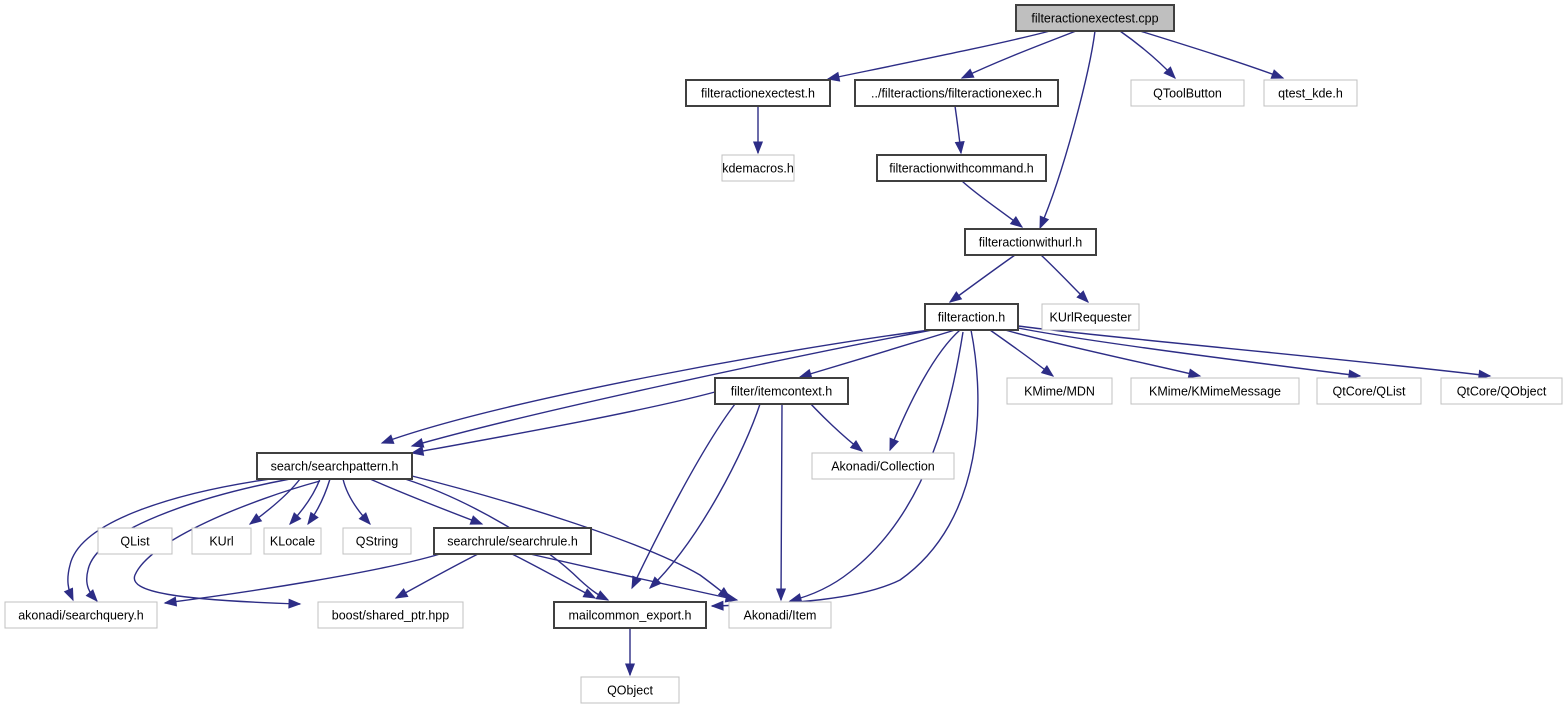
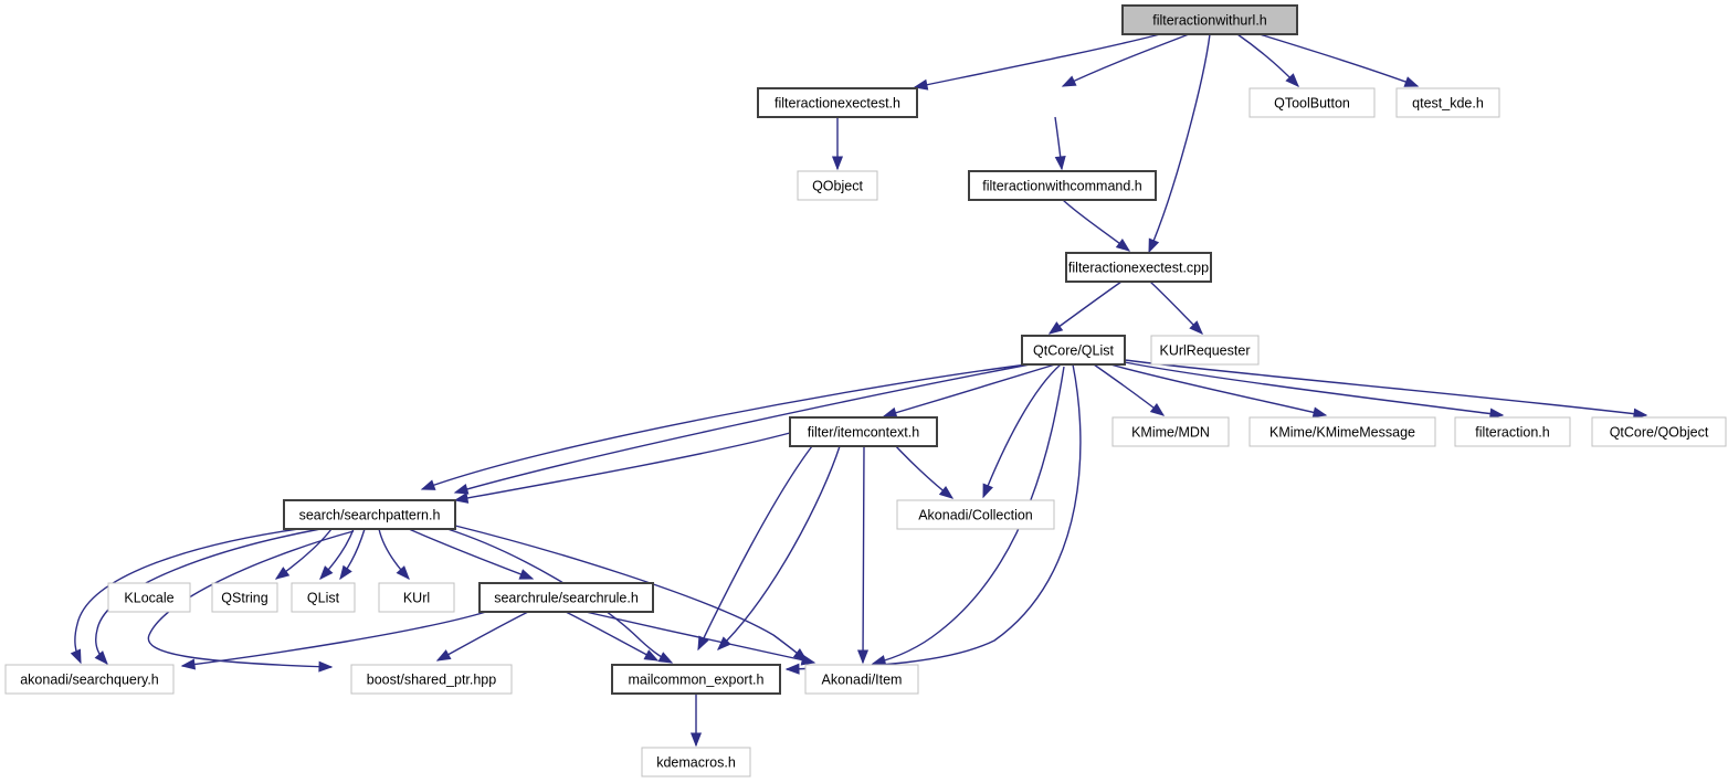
- filteractionexectest.cpp
+ filteractionwithurl.h
  filteractionexectest.h
- ../filteractions/filteractionexec.h
  QToolButton
  qtest_kde.h
- kdemacros.h
+ QObject
  filteractionwithcommand.h
- filteractionwithurl.h
+ filteractionexectest.cpp
- filteraction.h
+ QtCore/QList
  KUrlRequester
  filter/itemcontext.h
  KMime/MDN
  KMime/KMimeMessage
- QtCore/QList
+ filteraction.h
  QtCore/QObject
  Akonadi/Collection
  search/searchpattern.h
- QList
+ KLocale
- KUrl
+ QString
- KLocale
+ QList
- QString
+ KUrl
  searchrule/searchrule.h
  akonadi/searchquery.h
  boost/shared_ptr.hpp
  mailcommon_export.h
  Akonadi/Item
- QObject
+ kdemacros.h
